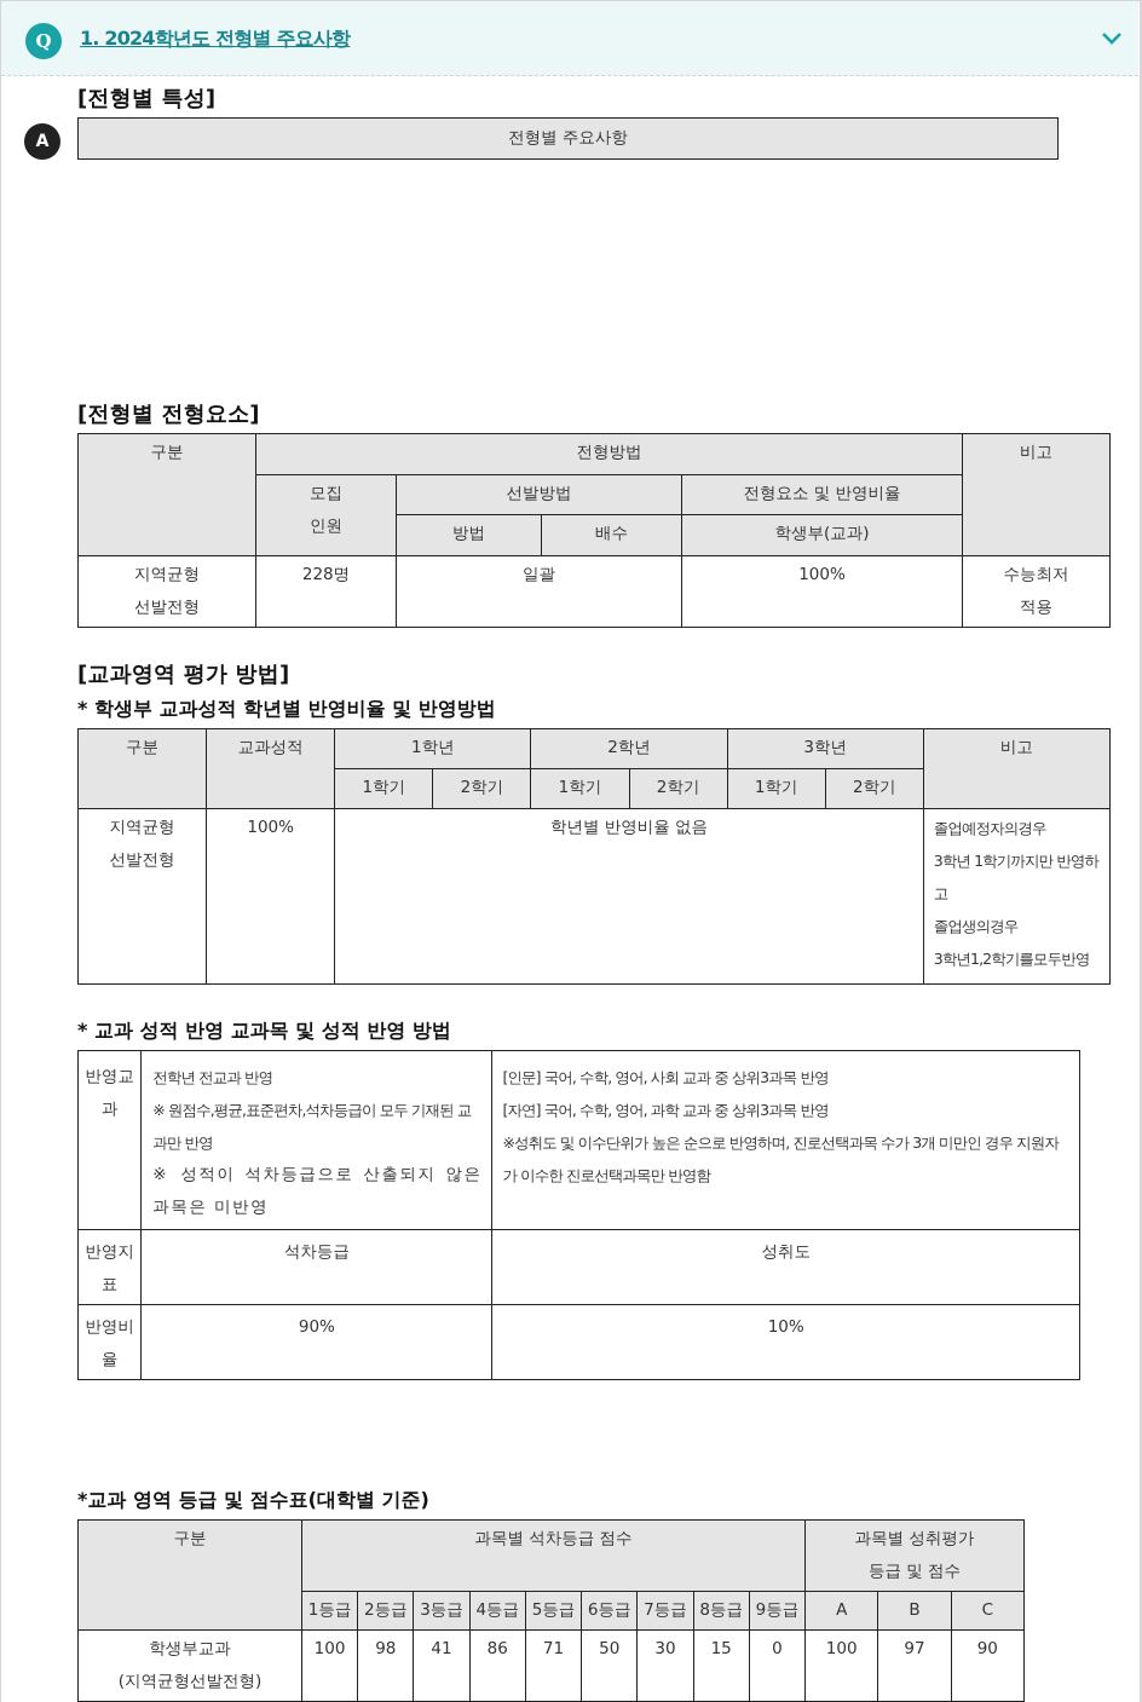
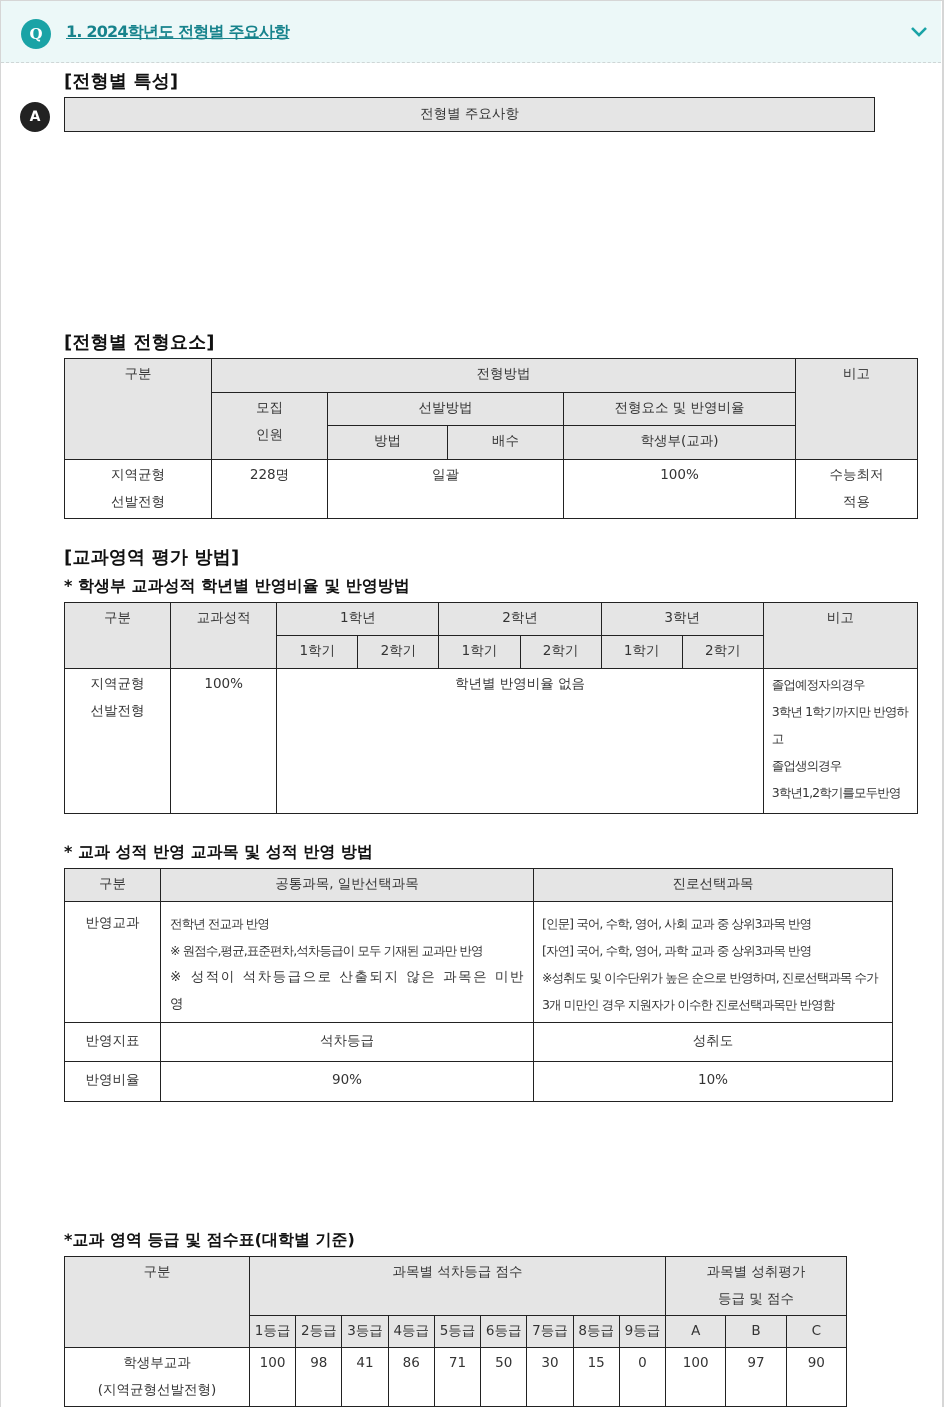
  Q
  1. 2024학년도 전형별 주요사항
  A
  [전형별 특성]
  전형별 주요사항
  [전형별 전형요소]
  구분	전형방법	비고
  모집인원	선발방법	전형요소 및 반영비율
  방법	배수	학생부(교과)
  지역균형선발전형	228명	일괄	100%	수능최저적용
  [교과영역 평가 방법]
  * 학생부 교과성적 학년별 반영비율 및 반영방법
  구분	교과성적	1학년	2학년	3학년	비고
  1학기	2학기	1학기	2학기	1학기	2학기
  지역균형선발전형	100%	학년별 반영비율 없음	졸업예정자의경우 3학년 1학기까지만 반영하 고 졸업생의경우 3학년1,2학기를모두반영
  * 교과 성적 반영 교과목 및 성적 반영 방법
+ 구분	공통과목, 일반선택과목	진로선택과목
  반영교과	전학년 전교과 반영 ※ 원점수,평균,표준편차,석차등급이 모두 기재된 교과만 반영 ※ 성적이 석차등급으로 산출되지 않은 과목은 미반영	[인문] 국어, 수학, 영어, 사회 교과 중 상위3과목 반영 [자연] 국어, 수학, 영어, 과학 교과 중 상위3과목 반영 ※성취도 및 이수단위가 높은 순으로 반영하며, 진로선택과목 수가 3개 미만인 경우 지원자가 이수한 진로선택과목만 반영함
  반영지표	석차등급	성취도
  반영비율	90%	10%
  *교과 영역 등급 및 점수표(대학별 기준)
  구분	과목별 석차등급 점수	과목별 성취평가등급 및 점수
  1등급	2등급	3등급	4등급	5등급	6등급	7등급	8등급	9등급	A	B	C
  학생부교과(지역균형선발전형)	100	98	41	86	71	50	30	15	0	100	97	90
